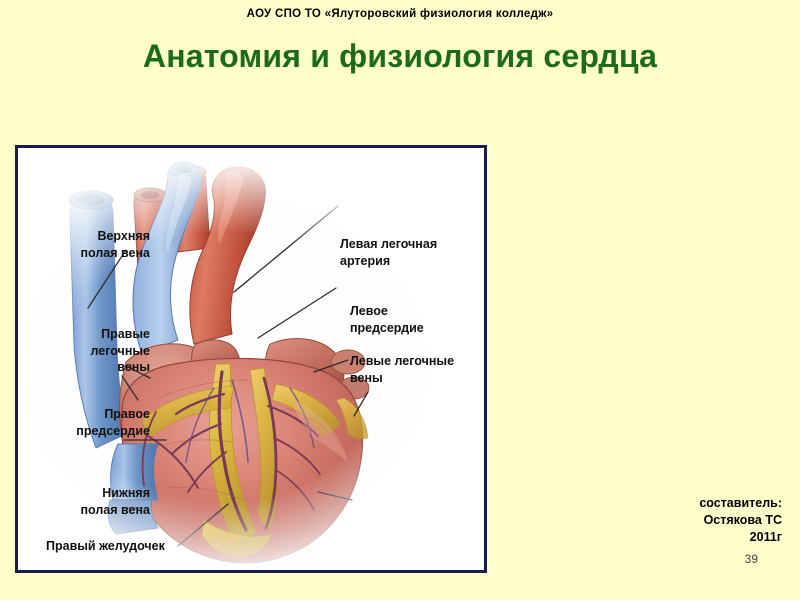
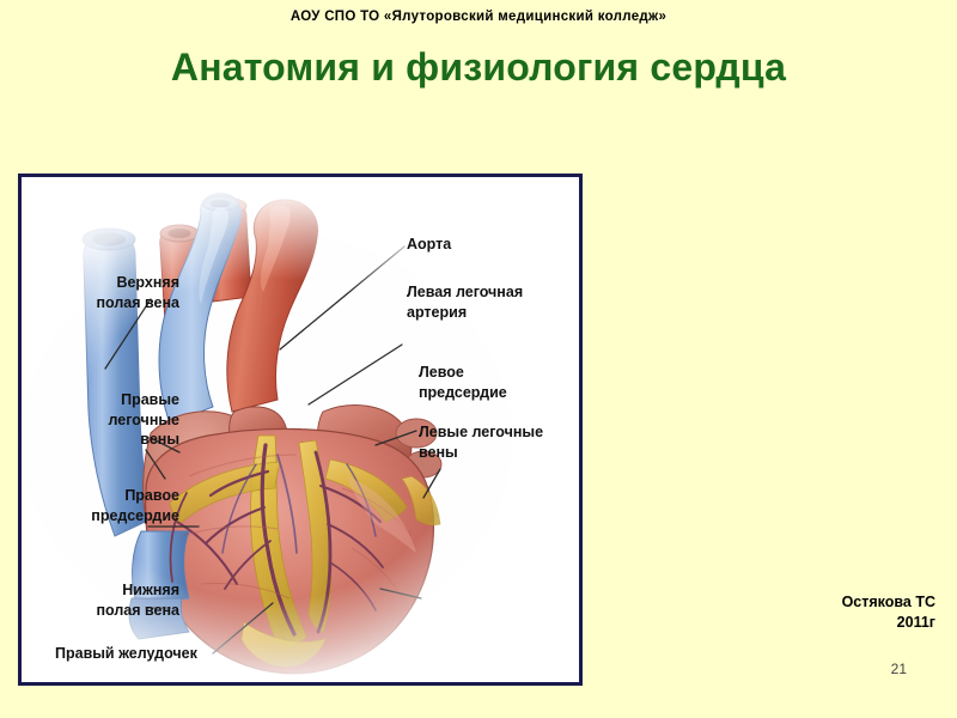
- АОУ СПО ТО «Ялуторовский физиология колледж»
+ АОУ СПО ТО «Ялуторовский медицинский колледж»
  Анатомия и физиология сердца
  Верхняя
  полая вена
  Правые
  легочные
  вены
  Правое
  предсердие
  Нижняя
  полая вена
  Правый желудочек
+ Аорта
  Левая легочная
  артерия
  Левое
  предсердие
  Левые легочные
  вены
- составитель:
  Остякова ТС
  2011г
- 39
+ 21
